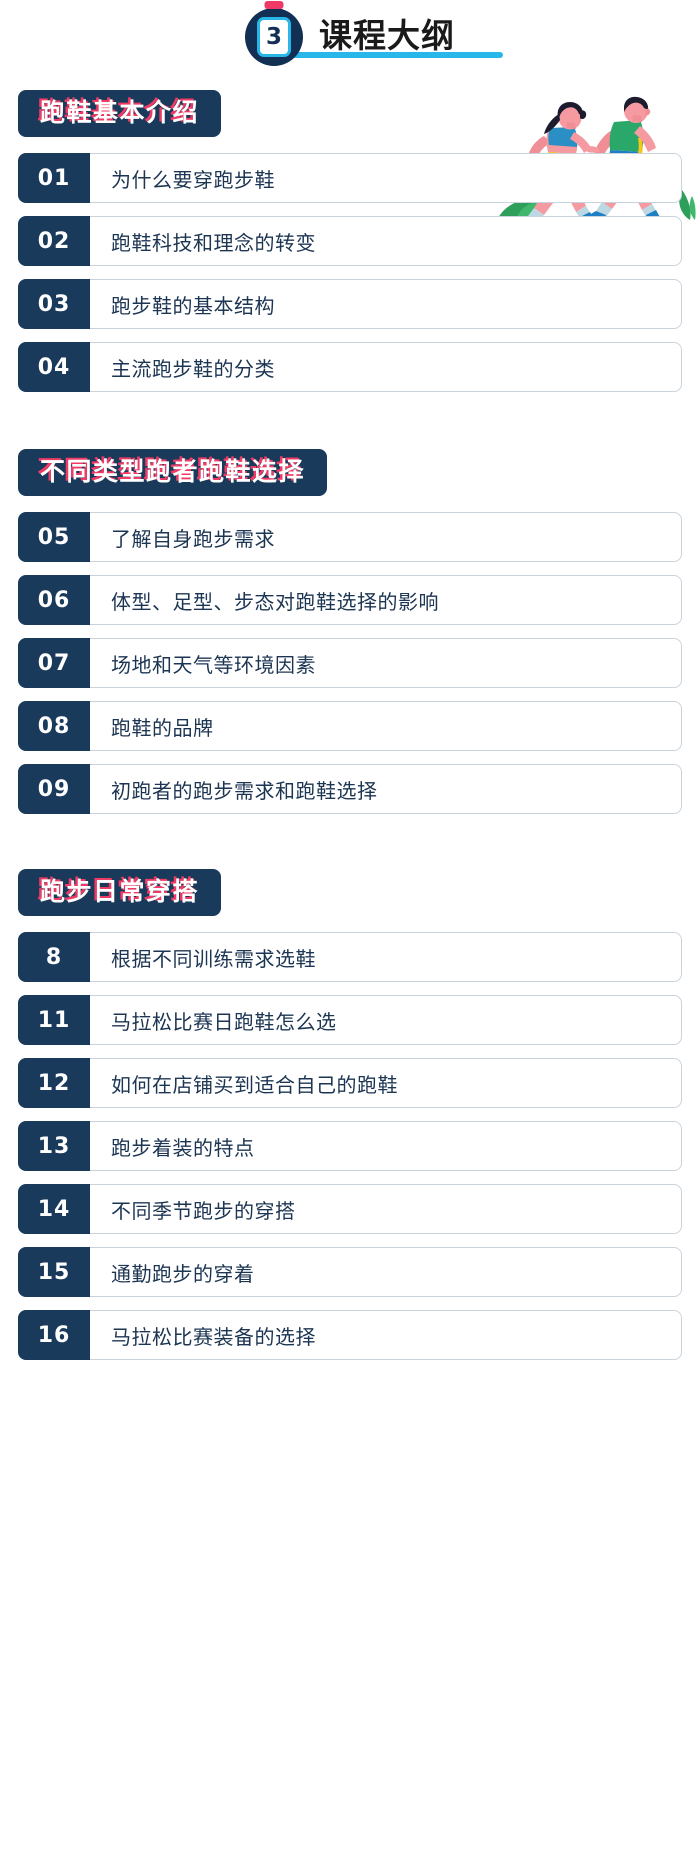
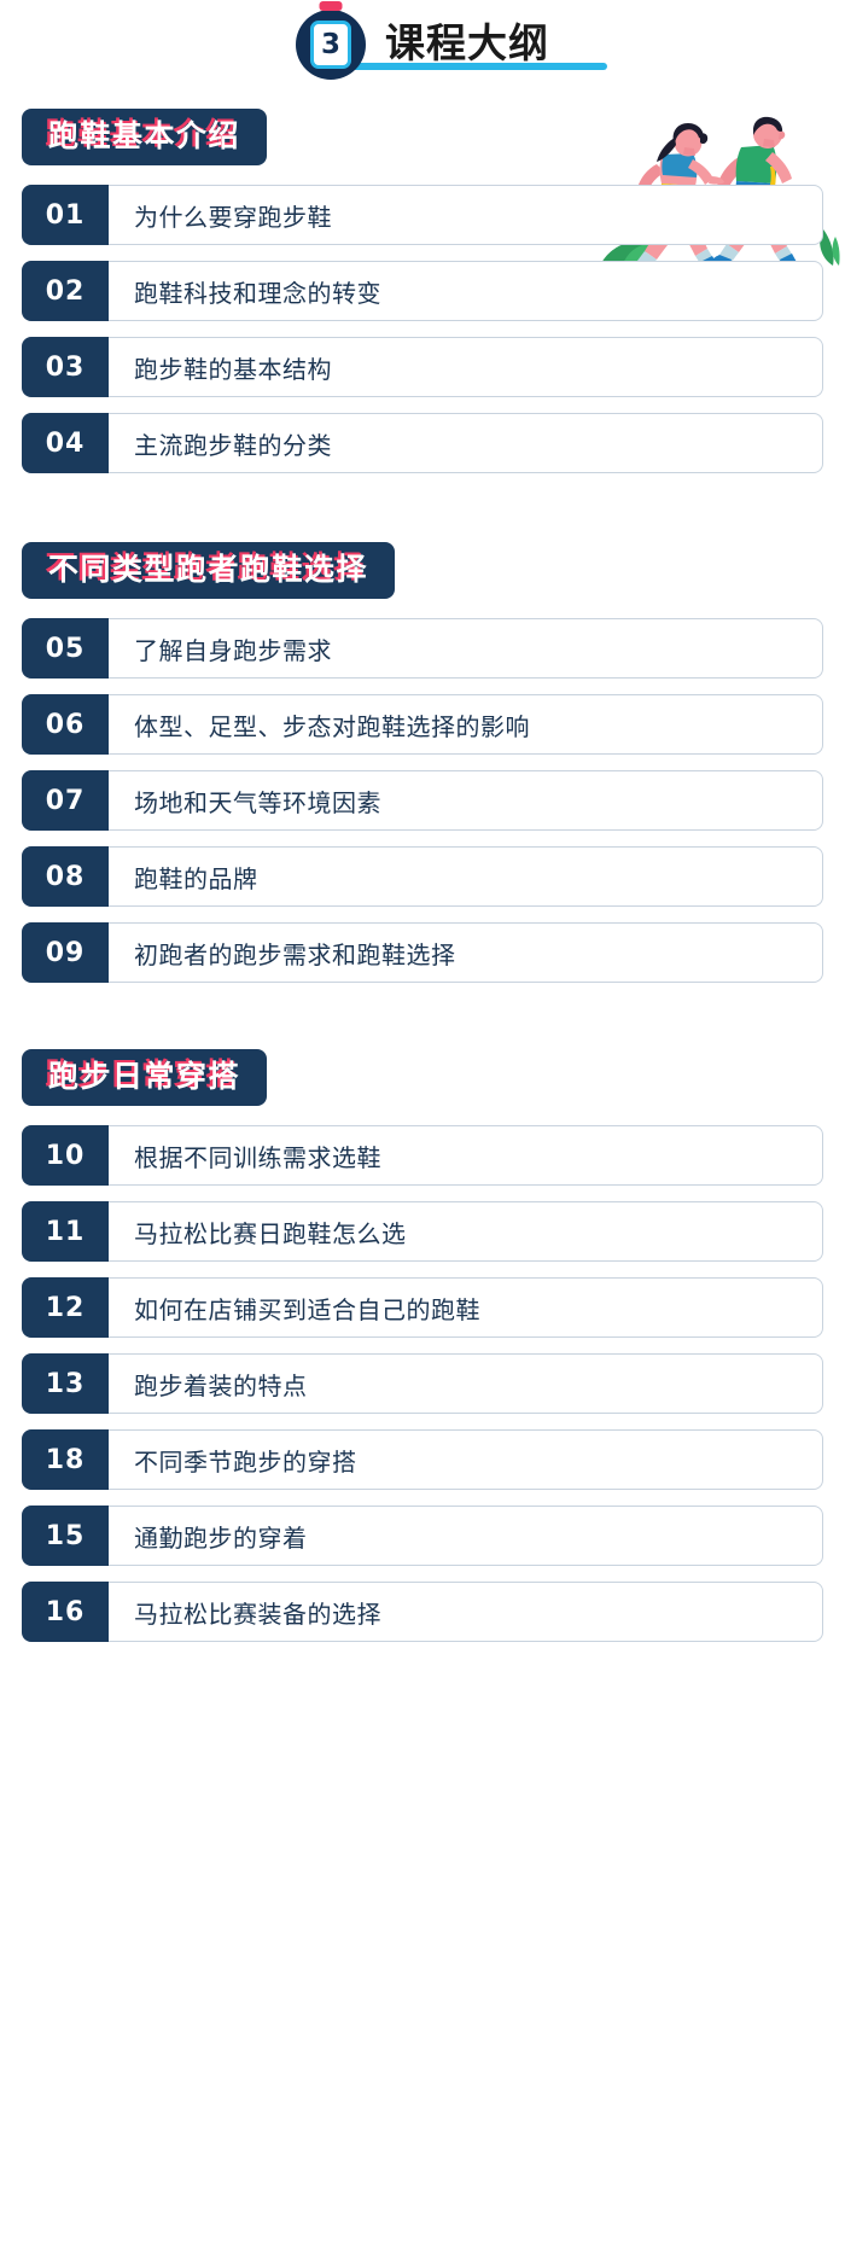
  3
  课程大纲
  跑鞋基本介绍
  01
  为什么要穿跑步鞋
  02
  跑鞋科技和理念的转变
  03
  跑步鞋的基本结构
  04
  主流跑步鞋的分类
  不同类型跑者跑鞋选择
  05
  了解自身跑步需求
  06
  体型、足型、步态对跑鞋选择的影响
  07
  场地和天气等环境因素
  08
  跑鞋的品牌
  09
  初跑者的跑步需求和跑鞋选择
  跑步日常穿搭
- 8
+ 10
  根据不同训练需求选鞋
  11
  马拉松比赛日跑鞋怎么选
  12
  如何在店铺买到适合自己的跑鞋
  13
  跑步着装的特点
- 14
+ 18
  不同季节跑步的穿搭
  15
  通勤跑步的穿着
  16
  马拉松比赛装备的选择
